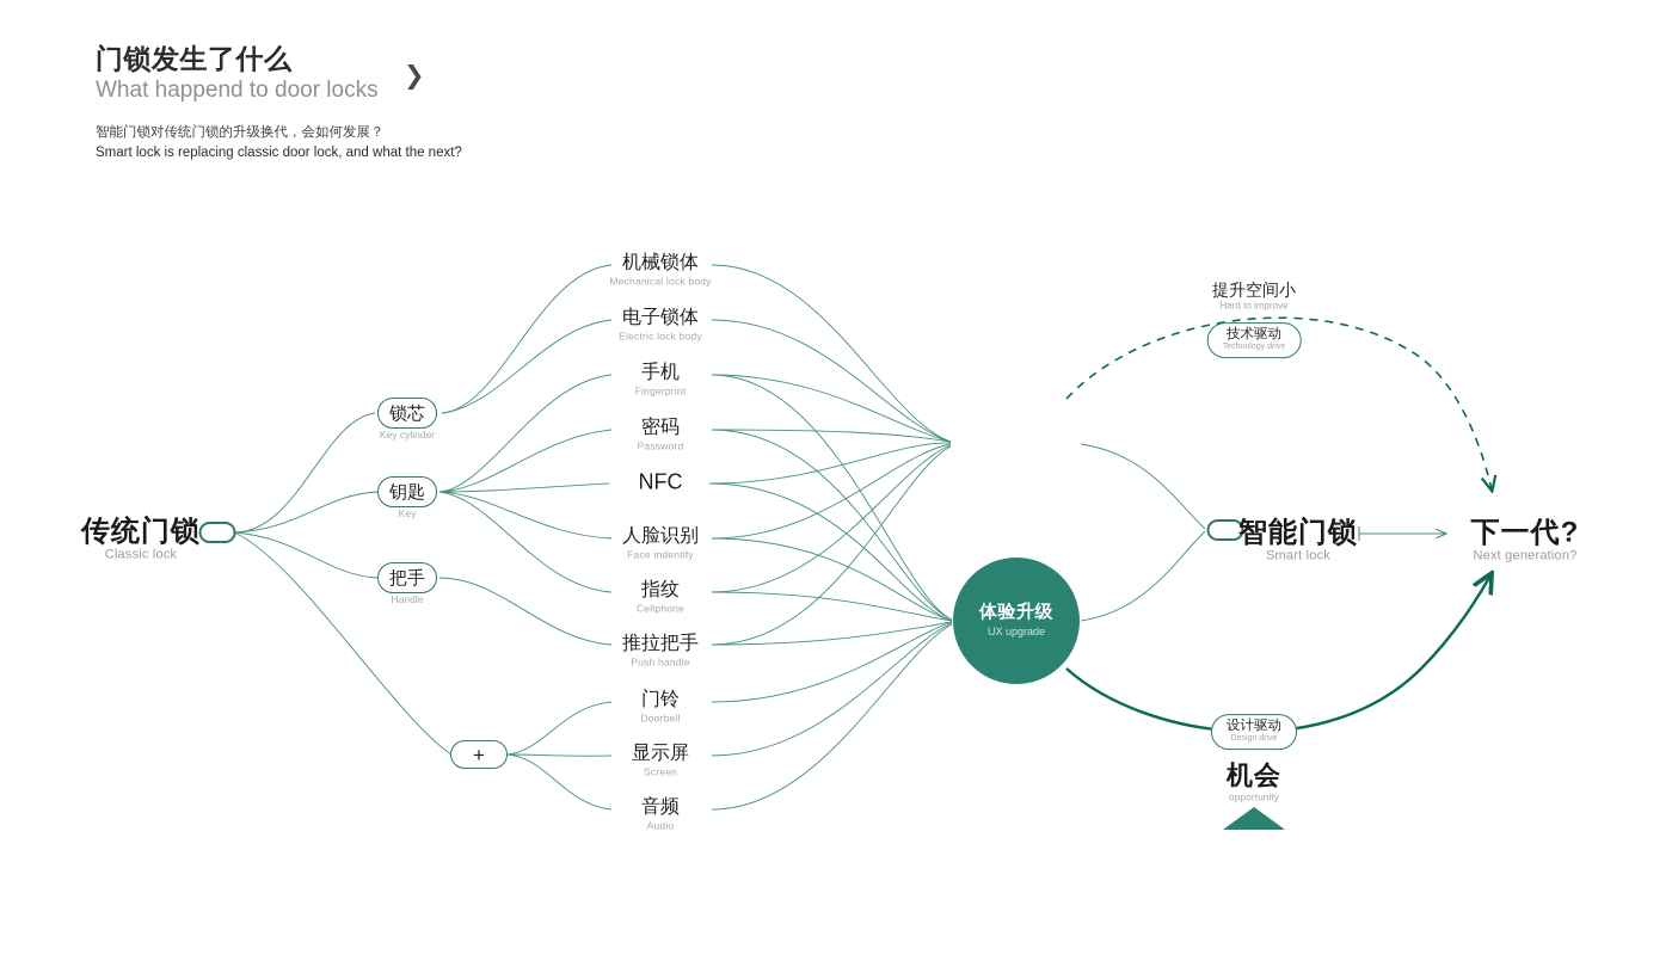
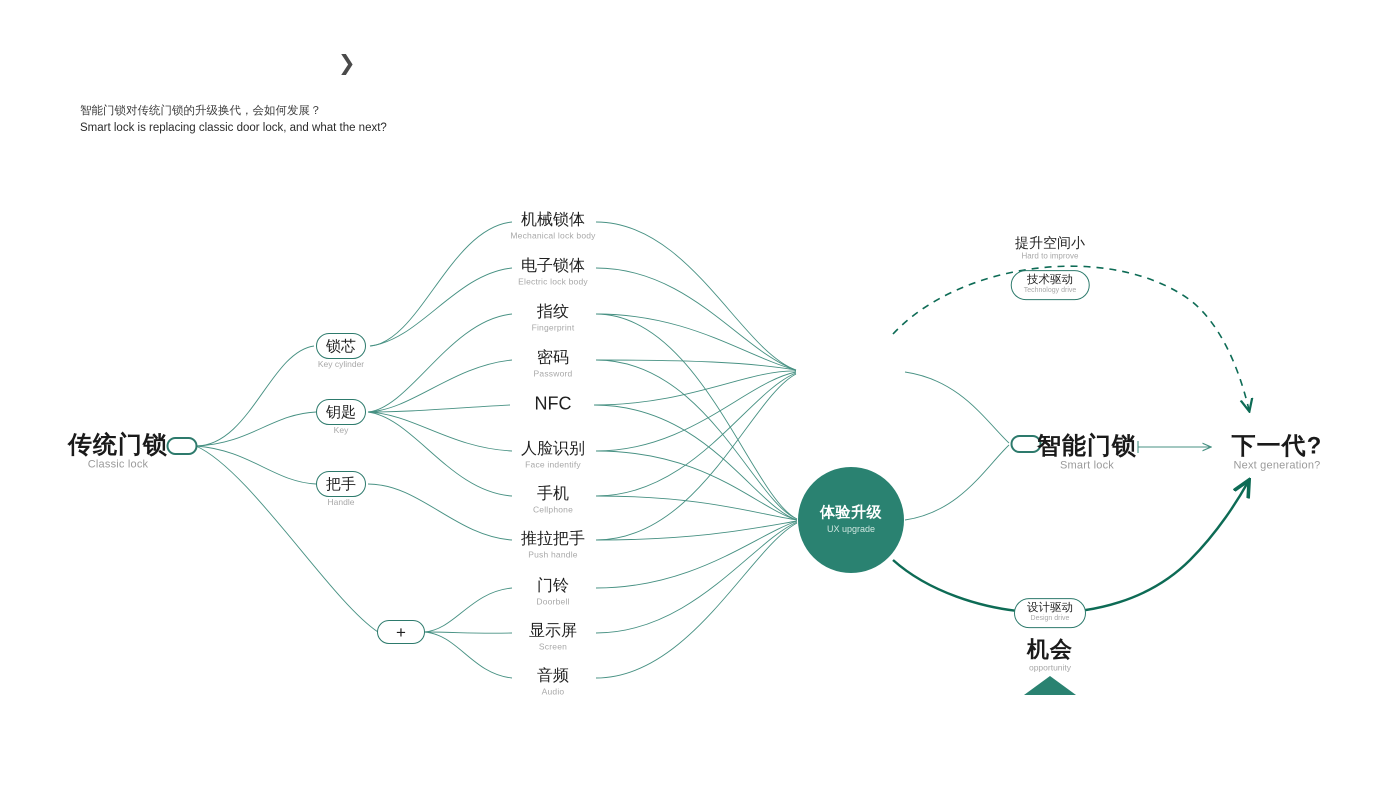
- 门锁发生了什么
- What happend to door locks
  ❯
  智能门锁对传统门锁的升级换代，会如何发展？
  Smart lock is replacing classic door lock, and what the next?
  传统门锁
  Classic lock
  锁芯
  Key cylinder
  钥匙
  Key
  把手
  Handle
  +
  机械锁体
  Mechanical lock body
  电子锁体
  Electric lock body
- 手机
+ 指纹
  Fingerprint
  密码
  Password
  NFC
  人脸识别
  Face indentify
- 指纹
+ 手机
  Cellphone
  推拉把手
  Push handle
  门铃
  Doorbell
  显示屏
  Screen
  音频
  Audio
  体验升级
  UX upgrade
  智能门锁
  Smart lock
  下一代?
  Next generation?
  提升空间小
  Hard to improve
  技术驱动
  设计驱动
  机会
  opportunity
